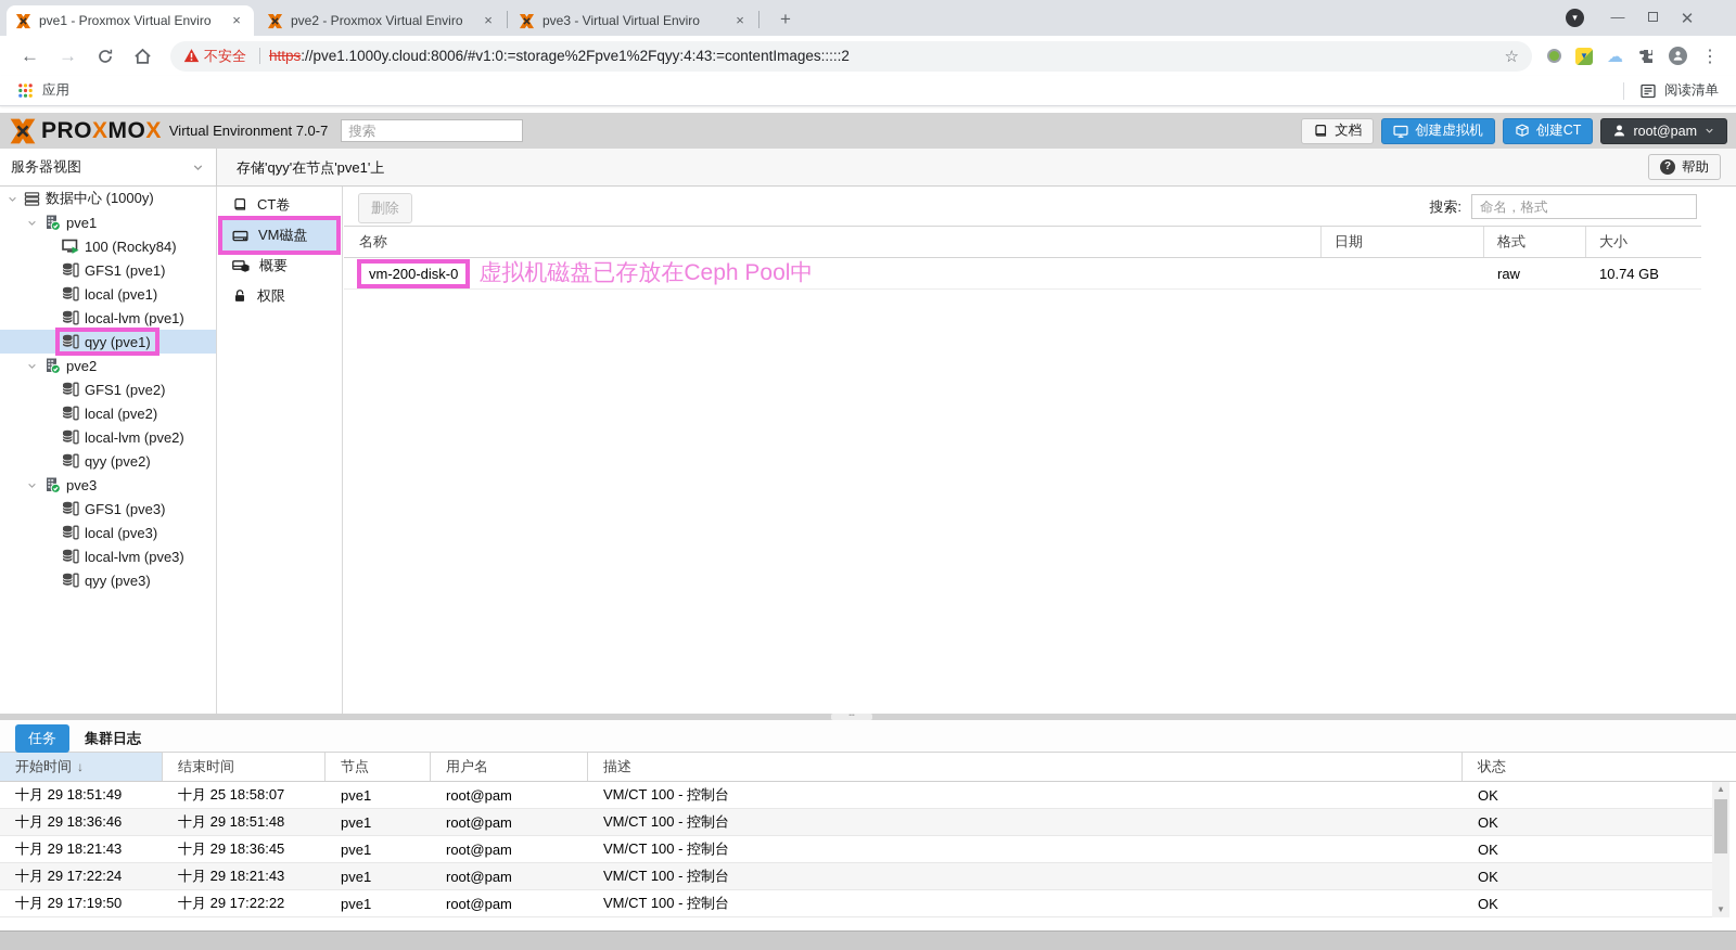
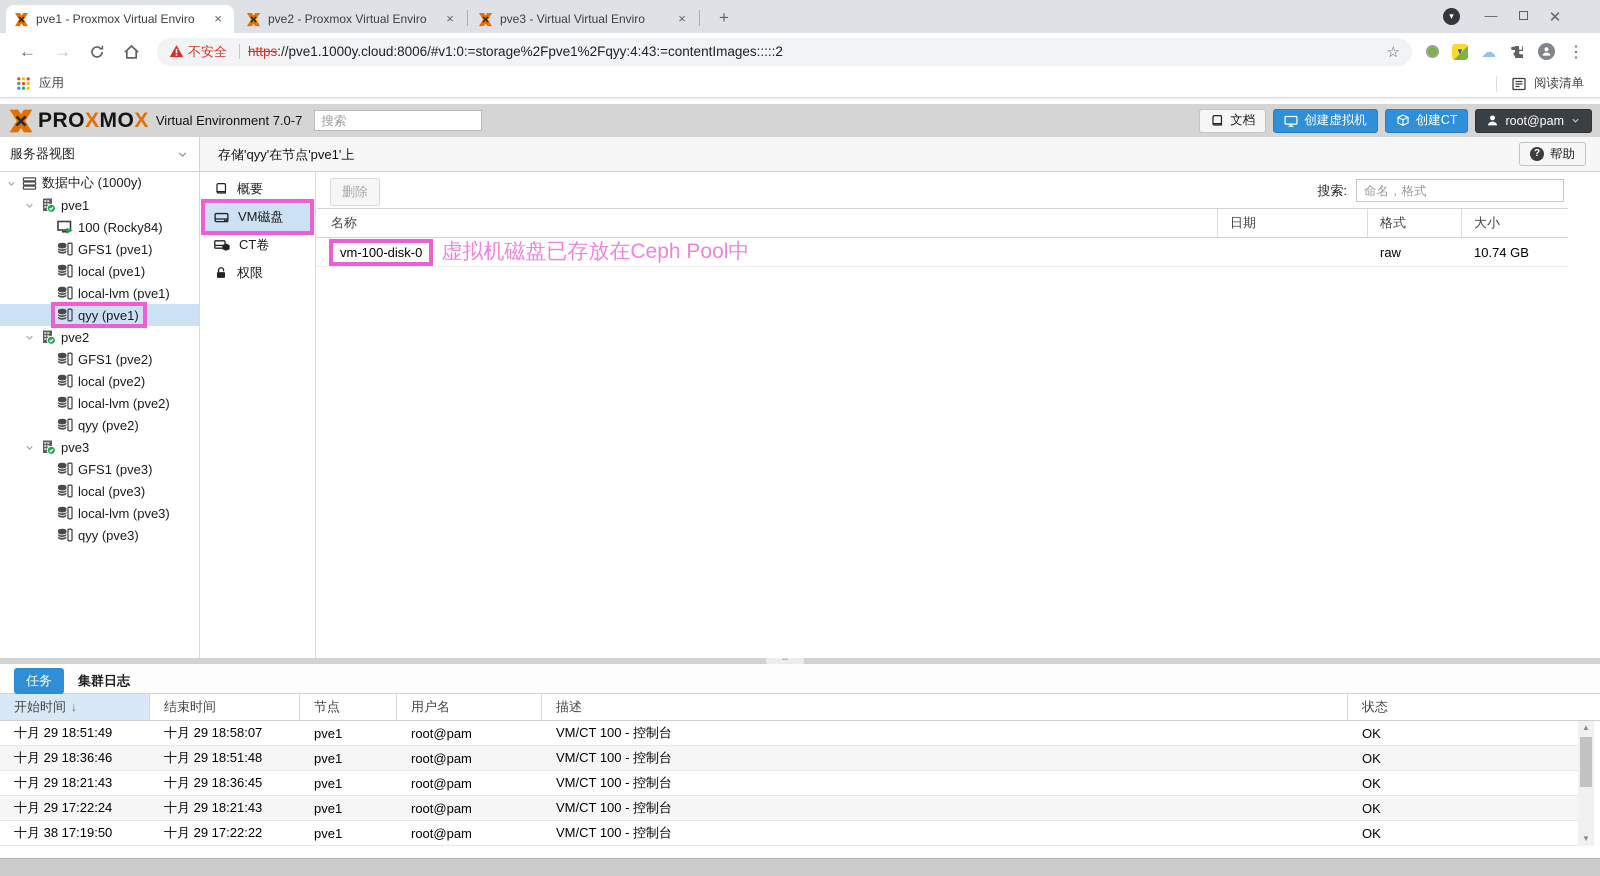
  pve1 - Proxmox Virtual Enviro
  ×
  pve2 - Proxmox Virtual Enviro
  ×
  pve3 - Virtual Virtual Enviro
  ×
  +
  ▾
  —
  ✕
  ←
  →
  不安全
  https://pve1.1000y.cloud:8006/#v1:0:=storage%2Fpve1%2Fqyy:4:43:=contentImages:::::2
  ☆
  ▼
  ☁
  ⋮
  应用
  阅读清单
  PROXMOX
  Virtual Environment 7.0-7
  搜索
  文档
  创建虚拟机
  创建CT
  root@pam
  服务器视图
  存储'qyy'在节点'pve1'上
  ?
  帮助
  数据中心 (1000y)
  pve1
  100 (Rocky84)
  GFS1 (pve1)
  local (pve1)
  local-lvm (pve1)
  qyy (pve1)
  pve2
  GFS1 (pve2)
  local (pve2)
  local-lvm (pve2)
  qyy (pve2)
  pve3
  GFS1 (pve3)
  local (pve3)
  local-lvm (pve3)
  qyy (pve3)
- CT卷
+ 概要
  VM磁盘
- 概要
+ CT卷
  权限
  删除
  搜索:
  命名，格式
  名称
  日期
  格式
  大小
- vm-200-disk-0
+ vm-100-disk-0
  虚拟机磁盘已存放在Ceph Pool中
  raw
  10.74 GB
  任务
  集群日志
  开始时间
  ↓
  结束时间
  节点
  用户名
  描述
  状态
  十月 29 18:51:49
- 十月 25 18:58:07
+ 十月 29 18:58:07
  pve1
  root@pam
  VM/CT 100 - 控制台
  OK
  十月 29 18:36:46
  十月 29 18:51:48
  pve1
  root@pam
  VM/CT 100 - 控制台
  OK
  十月 29 18:21:43
  十月 29 18:36:45
  pve1
  root@pam
  VM/CT 100 - 控制台
  OK
  十月 29 17:22:24
  十月 29 18:21:43
  pve1
  root@pam
  VM/CT 100 - 控制台
  OK
- 十月 29 17:19:50
+ 十月 38 17:19:50
  十月 29 17:22:22
  pve1
  root@pam
  VM/CT 100 - 控制台
  OK
  ▲
  ▼
